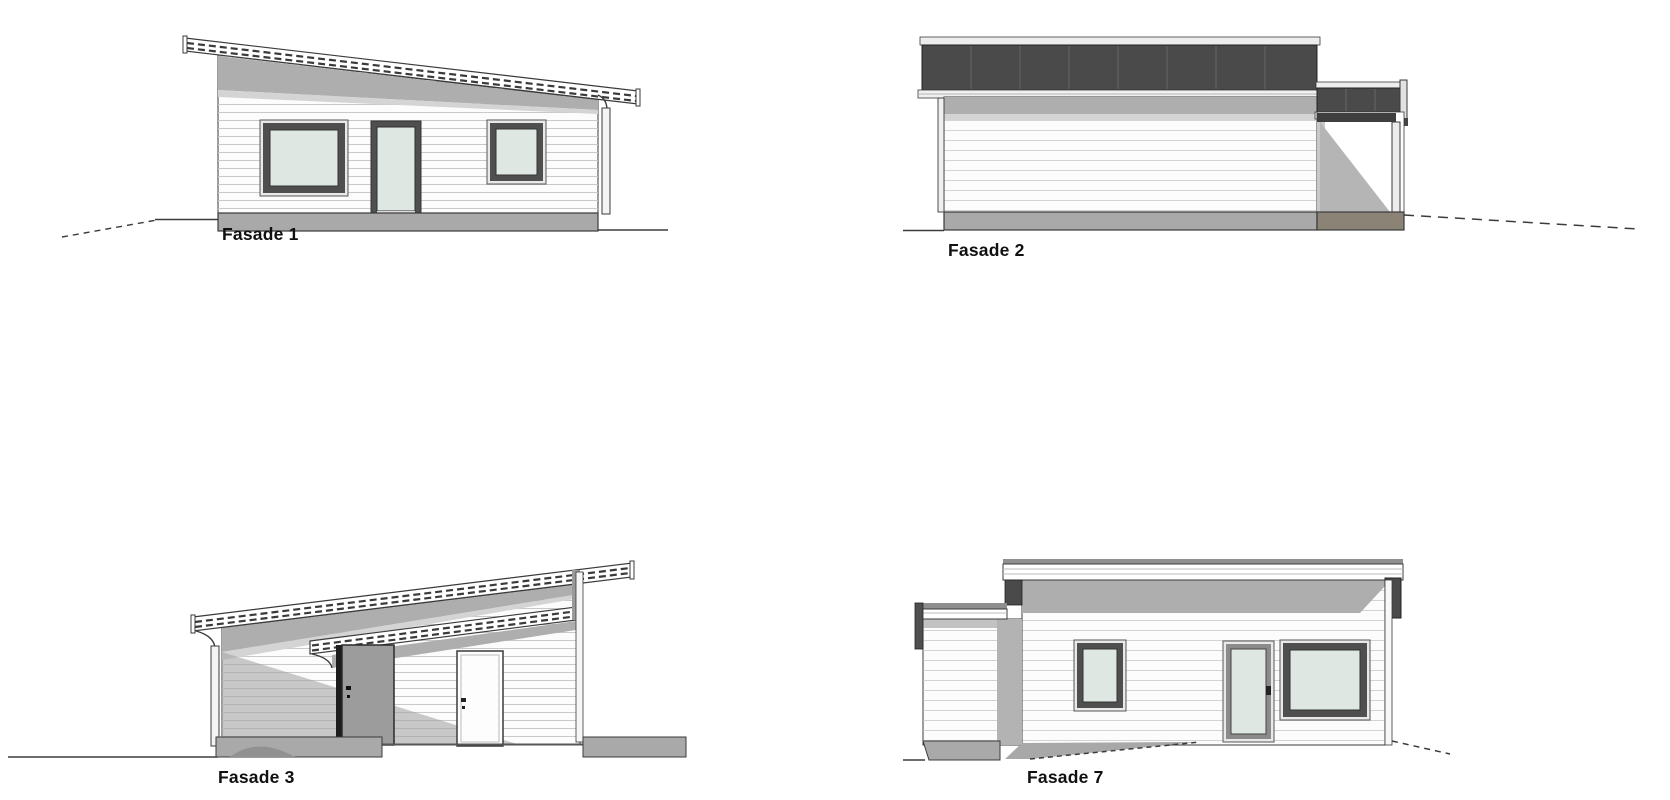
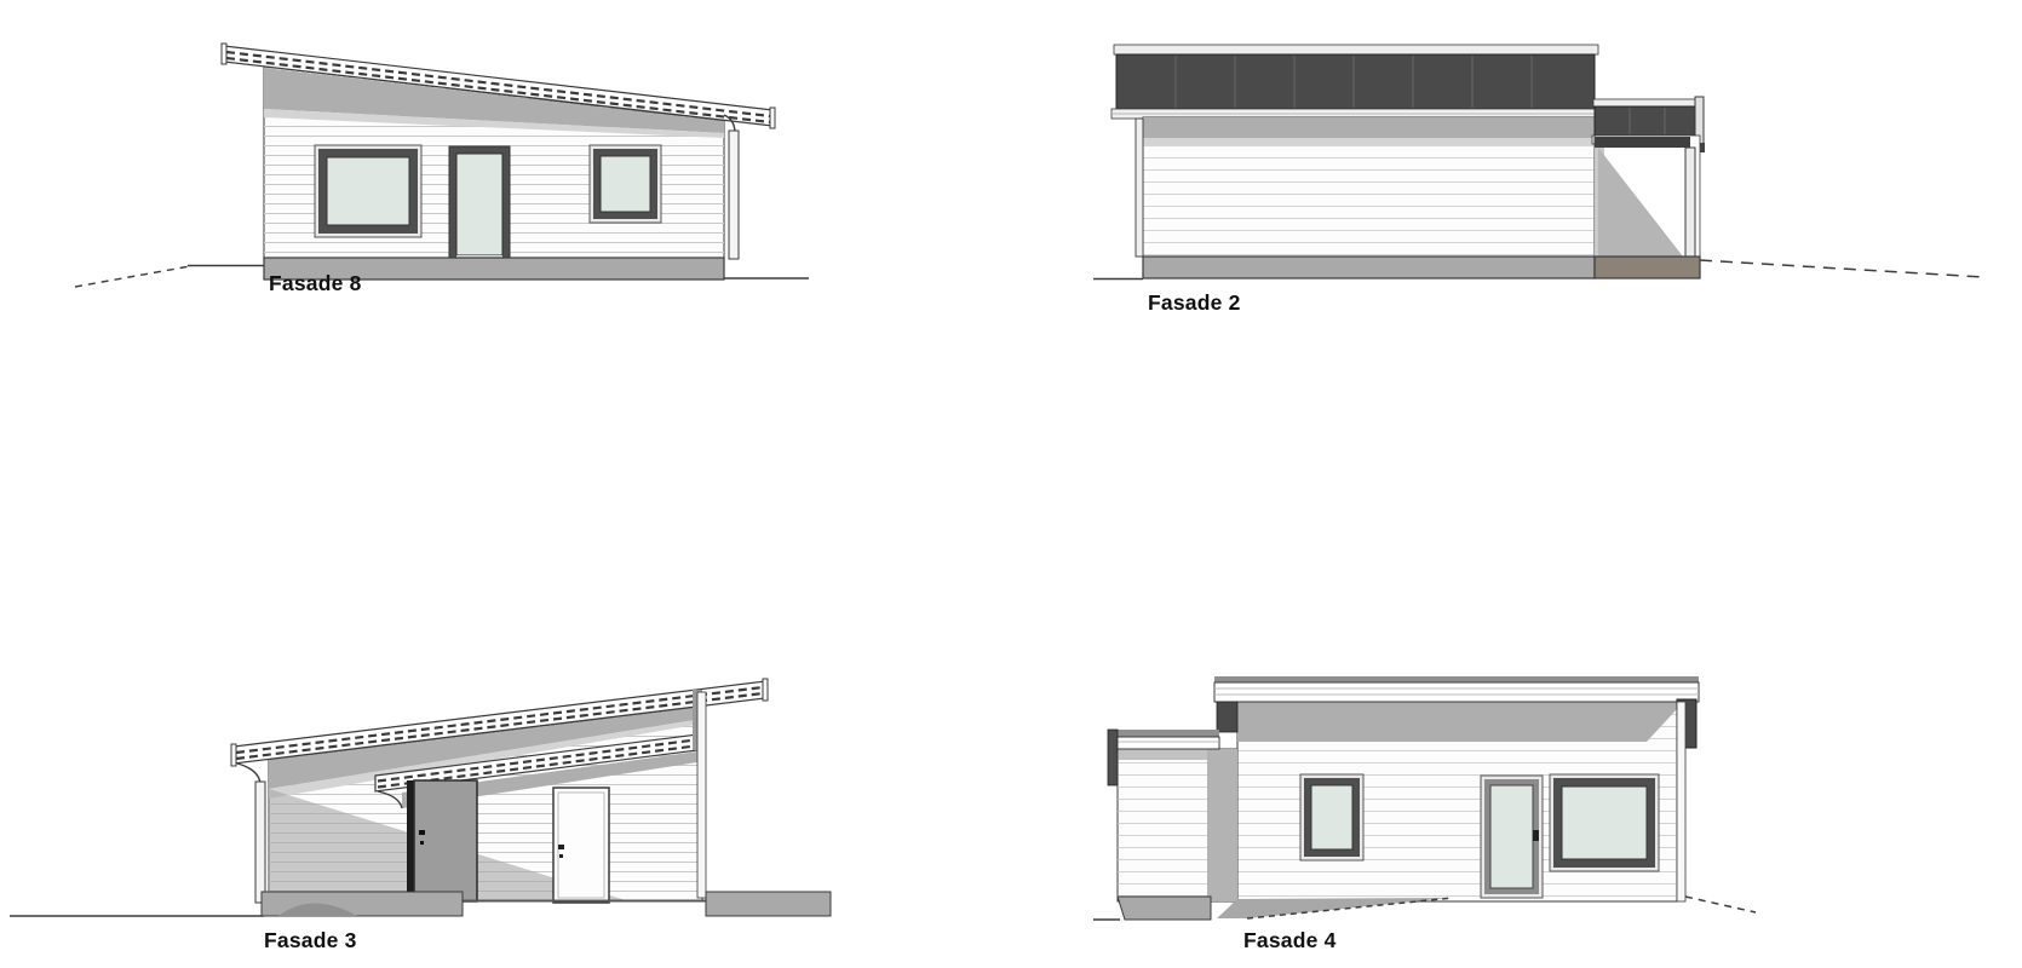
- Fasade 1
+ Fasade 8
  Fasade 2
  Fasade 3
- Fasade 7
+ Fasade 4
